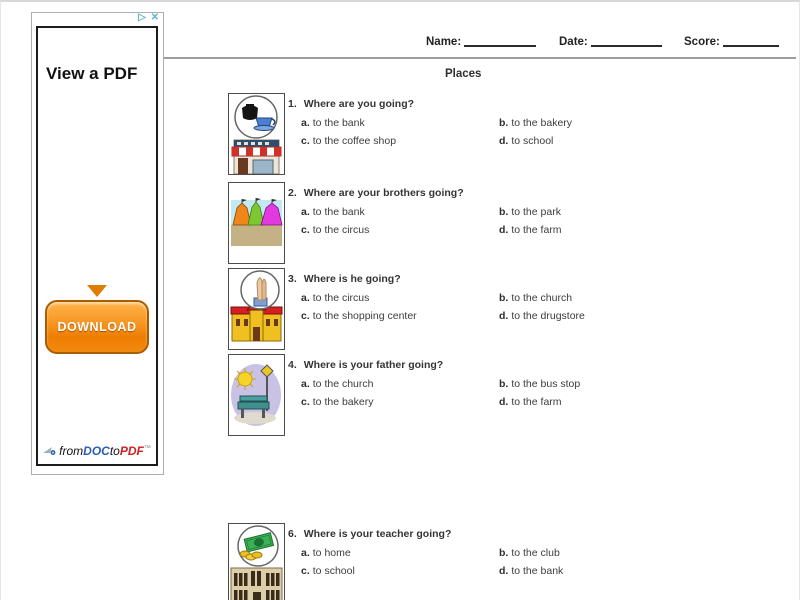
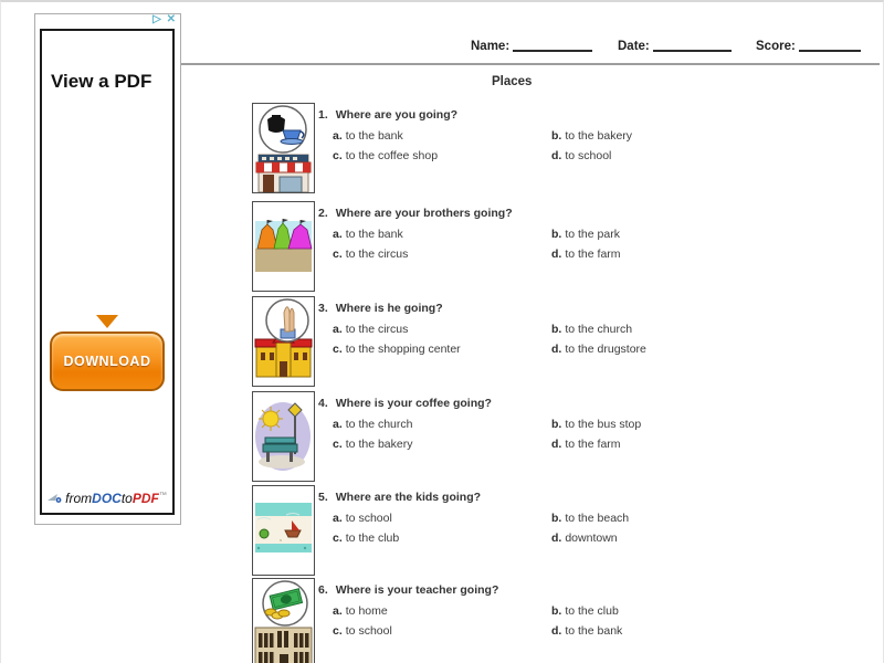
  ▷ ✕
  View a PDF
  DOWNLOAD
  fromDOCtoPDF
  Name:
  Date:
  Score:
  Places
  1. Where are you going?
  a. to the bank
  b. to the bakery
  c. to the coffee shop
  d. to school
  2. Where are your brothers going?
  a. to the bank
  b. to the park
  c. to the circus
  d. to the farm
  3. Where is he going?
  a. to the circus
  b. to the church
  c. to the shopping center
  d. to the drugstore
- 4. Where is your father going?
+ 4. Where is your coffee going?
  a. to the church
  b. to the bus stop
  c. to the bakery
  d. to the farm
+ 5. Where are the kids going?
+ a. to school
+ b. to the beach
+ c. to the club
+ d. downtown
  6. Where is your teacher going?
  a. to home
  b. to the club
  c. to school
  d. to the bank
